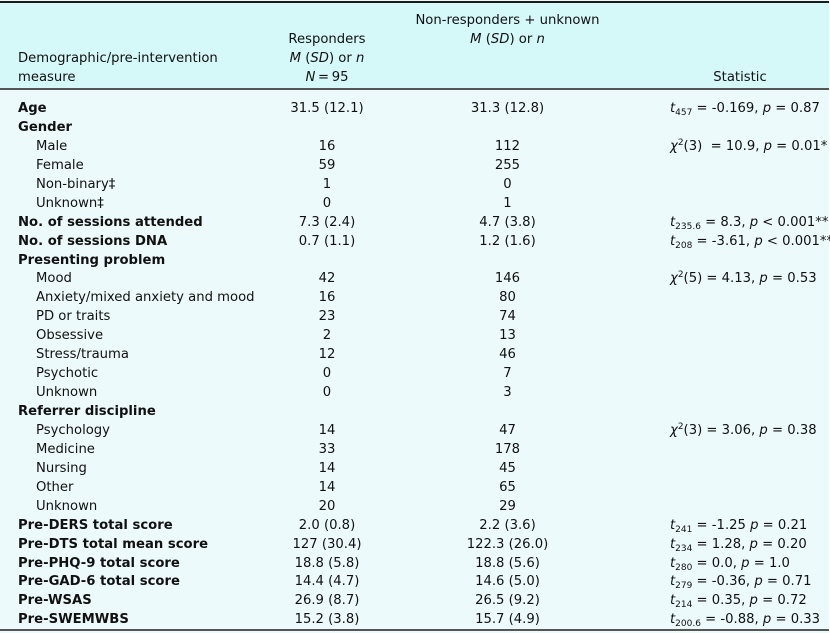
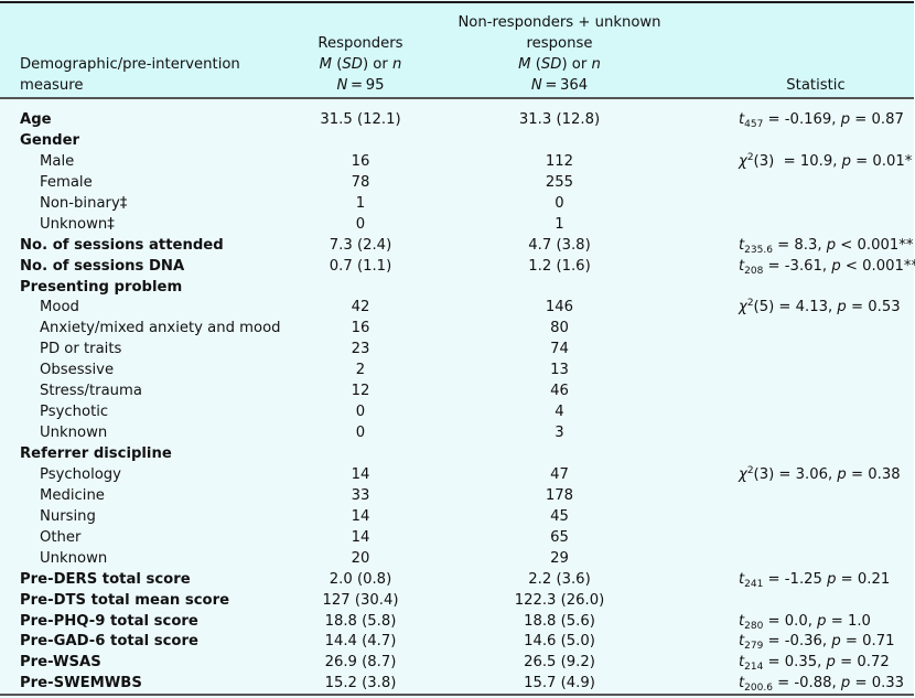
  Demographic/pre-intervention
  measure
  Responders
  M (SD) or n
  N = 95
  Non-responders + unknown
+ response
  M (SD) or n
+ N = 364
  Statistic
  Age
  31.5 (12.1)
  31.3 (12.8)
  t457 = -0.169, p = 0.87
  Gender
  Male
  16
  112
  χ2(3) = 10.9, p = 0.01*
  Female
- 59
+ 78
  255
  Non-binary‡
  1
  0
  Unknown‡
  0
  1
  No. of sessions attended
  7.3 (2.4)
  4.7 (3.8)
  t235.6 = 8.3, p < 0.001**
  No. of sessions DNA
  0.7 (1.1)
  1.2 (1.6)
  t208 = -3.61, p < 0.001*
  Presenting problem
  Mood
  42
  146
  χ2(5) = 4.13, p = 0.53
  Anxiety/mixed anxiety and mood
  16
  80
  PD or traits
  23
  74
  Obsessive
  2
  13
  Stress/trauma
  12
  46
  Psychotic
  0
- 7
+ 4
  Unknown
  0
  3
  Referrer discipline
  Psychology
  14
  47
  χ2(3) = 3.06, p = 0.38
  Medicine
  33
  178
  Nursing
  14
  45
  Other
  14
  65
  Unknown
  20
  29
  Pre-DERS total score
  2.0 (0.8)
  2.2 (3.6)
  t241 = -1.25 p = 0.21
  Pre-DTS total mean score
  127 (30.4)
  122.3 (26.0)
- t234 = 1.28, p = 0.20
  Pre-PHQ-9 total score
  18.8 (5.8)
  18.8 (5.6)
  t280 = 0.0, p = 1.0
  Pre-GAD-6 total score
  14.4 (4.7)
  14.6 (5.0)
  t279 = -0.36, p = 0.71
  Pre-WSAS
  26.9 (8.7)
  26.5 (9.2)
  t214 = 0.35, p = 0.72
  Pre-SWEMWBS
  15.2 (3.8)
  15.7 (4.9)
  t200.6 = -0.88, p = 0.33
